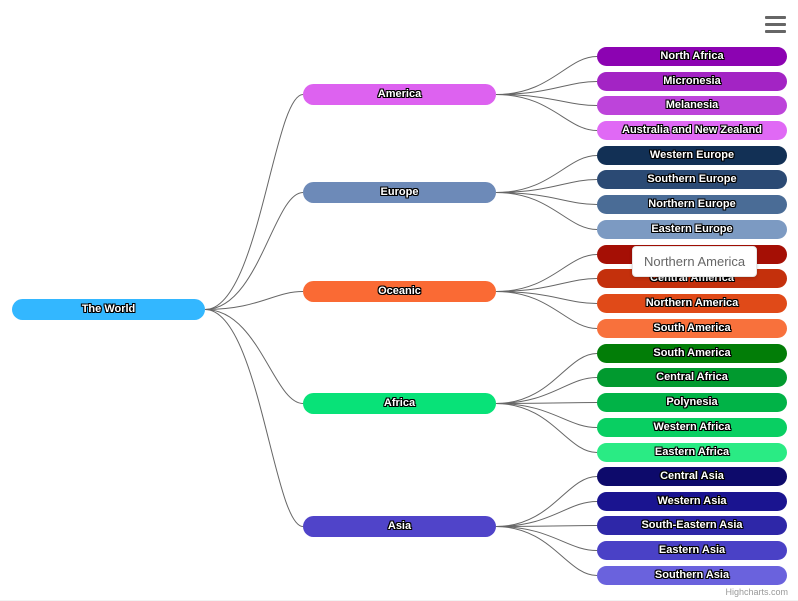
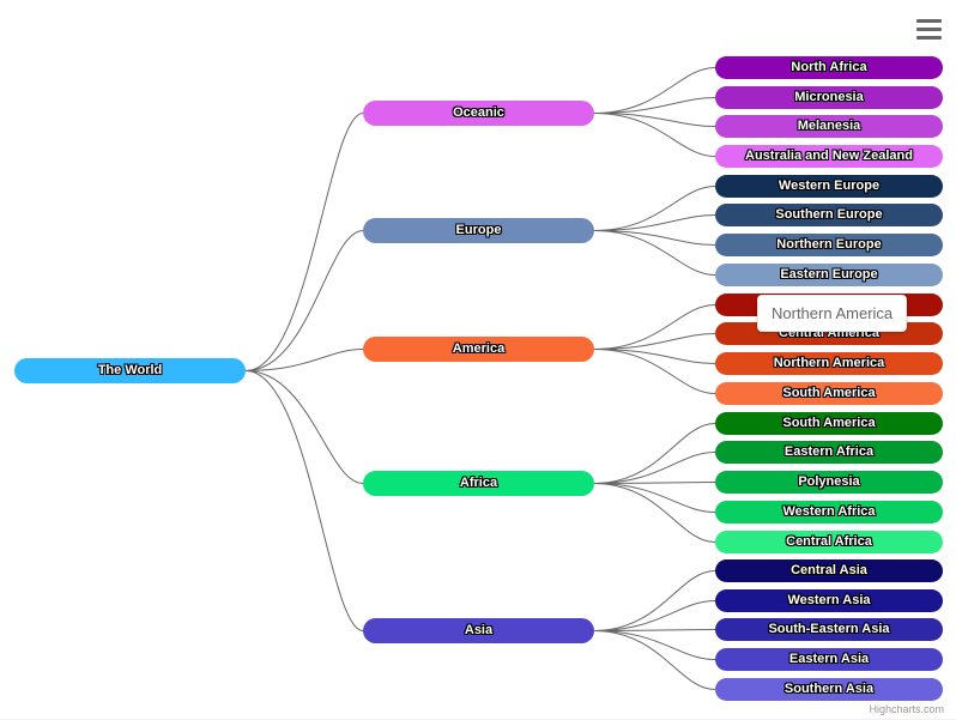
  The World
- America
+ Oceanic
  Europe
- Oceanic
+ America
  Africa
  Asia
  North Africa
  Micronesia
  Melanesia
  Australia and New Zealand
  Western Europe
  Southern Europe
  Northern Europe
  Eastern Europe
  Central America
  Northern America
  South America
  South America
- Central Africa
+ Eastern Africa
  Polynesia
  Western Africa
- Eastern Africa
+ Central Africa
  Central Asia
  Western Asia
  South-Eastern Asia
  Eastern Asia
  Southern Asia
  Northern America
  Highcharts.com
